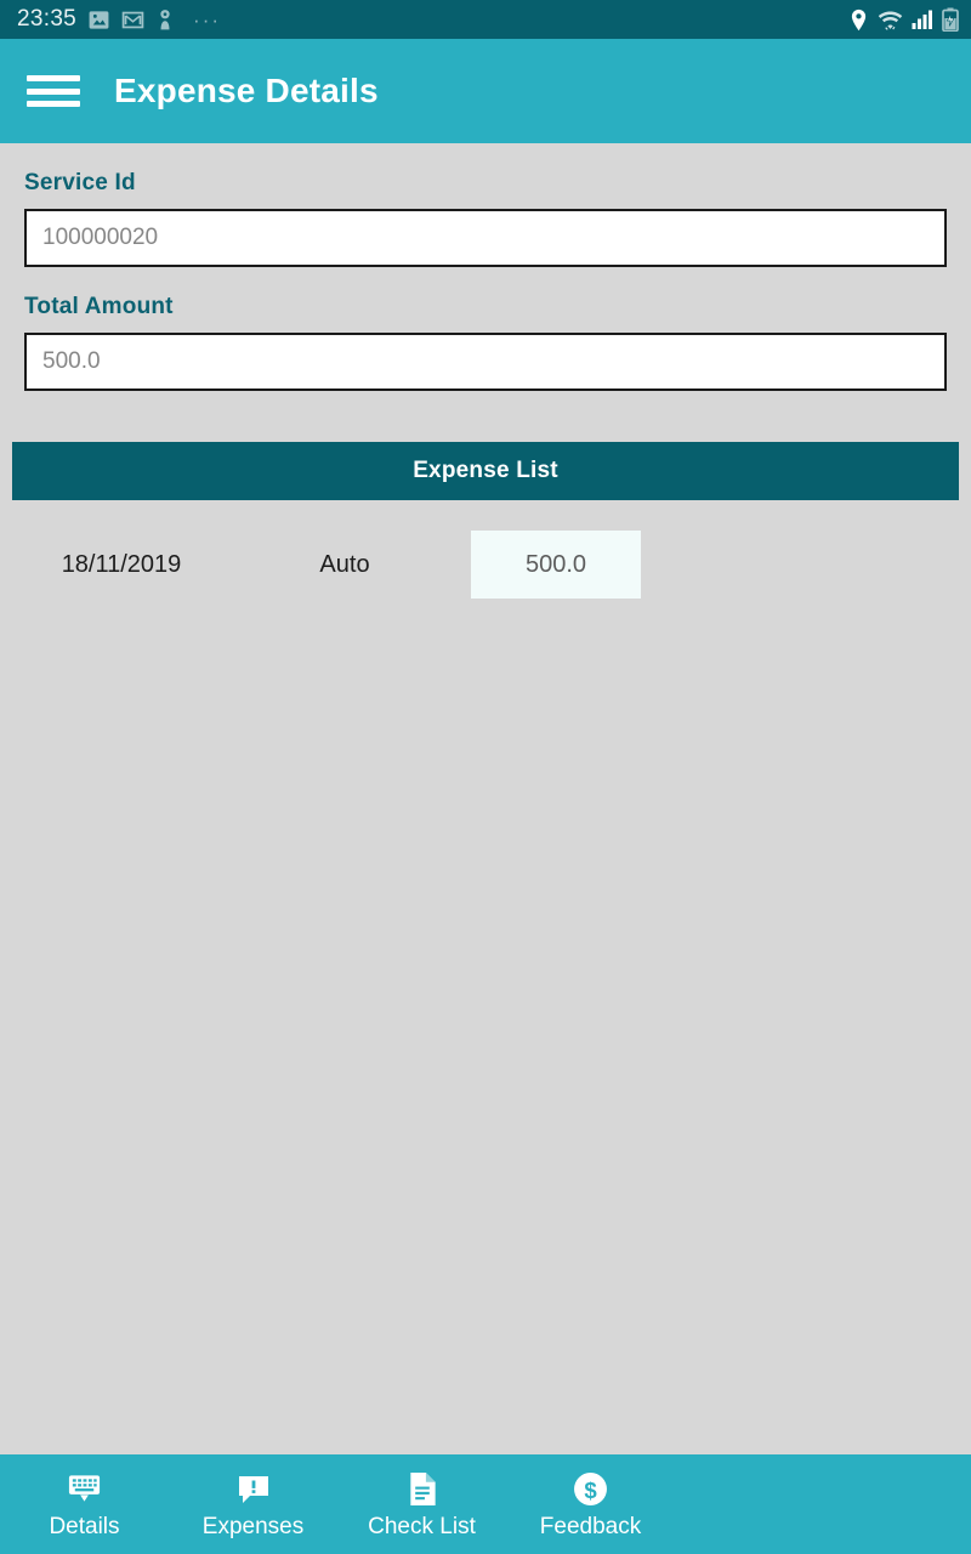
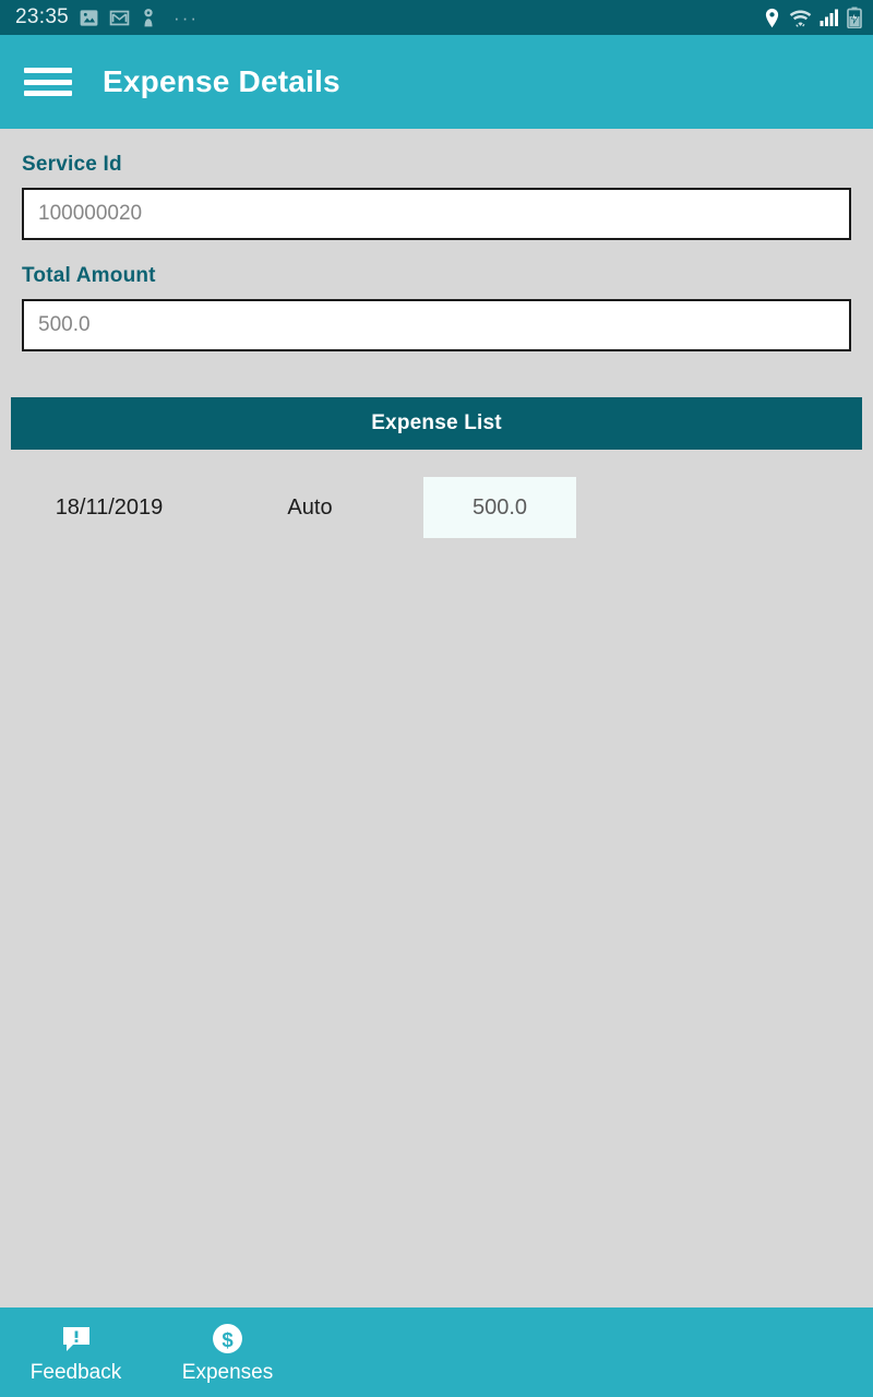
  23:35
  ···
  Expense Details
  Service Id
  100000020
  Total Amount
  500.0
  Expense List
  18/11/2019
  Auto
  500.0
- Details
- Expenses
+ Feedback
- Check List
  $
- Feedback
+ Expenses
